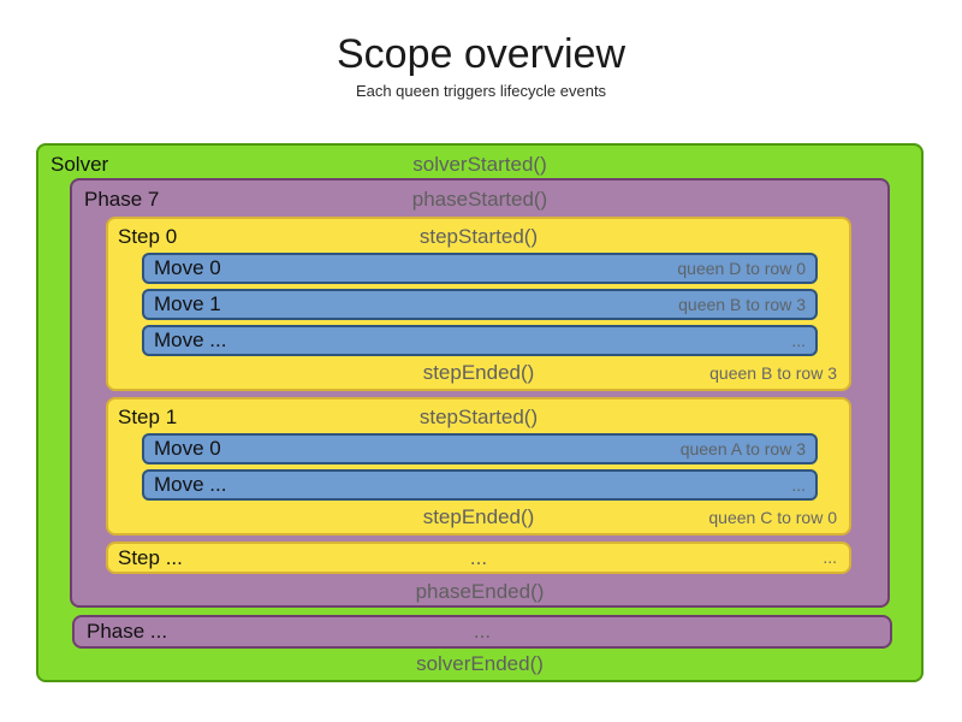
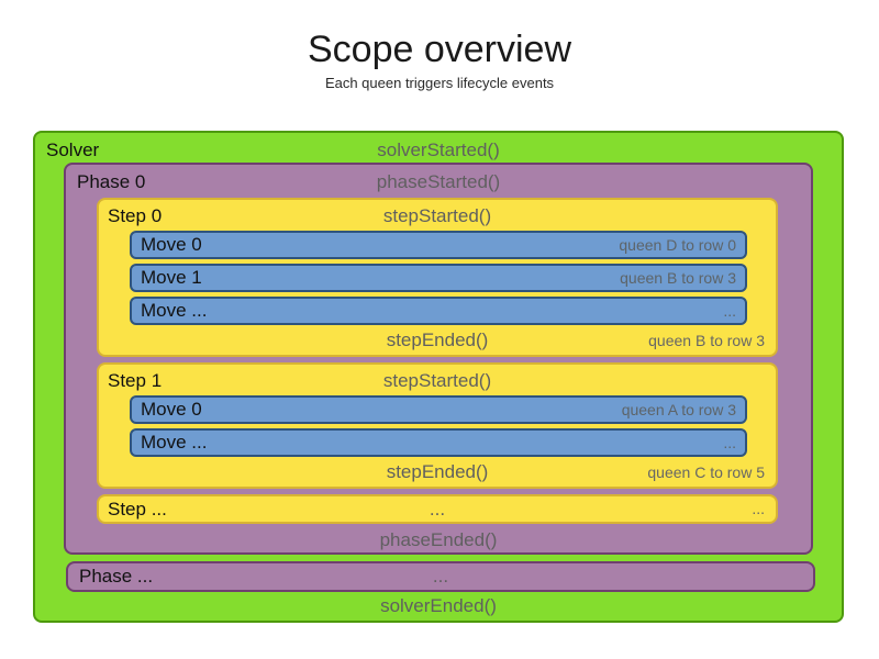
  Scope overview
  Each queen triggers lifecycle events
  Solver
  solverStarted()
- Phase 7
+ Phase 0
  phaseStarted()
  Step 0
  stepStarted()
  Move 0
  queen D to row 0
  Move 1
  queen B to row 3
  Move ...
  ...
  stepEnded()
  queen B to row 3
  Step 1
  stepStarted()
  Move 0
  queen A to row 3
  Move ...
  ...
  stepEnded()
- queen C to row 0
+ queen C to row 5
  Step ...
  ...
  ...
  phaseEnded()
  Phase ...
  ...
  solverEnded()
